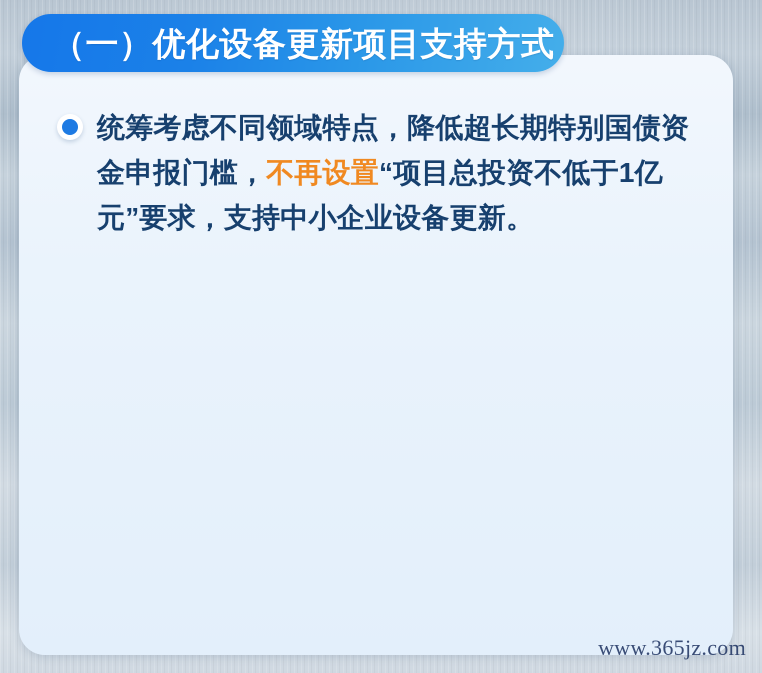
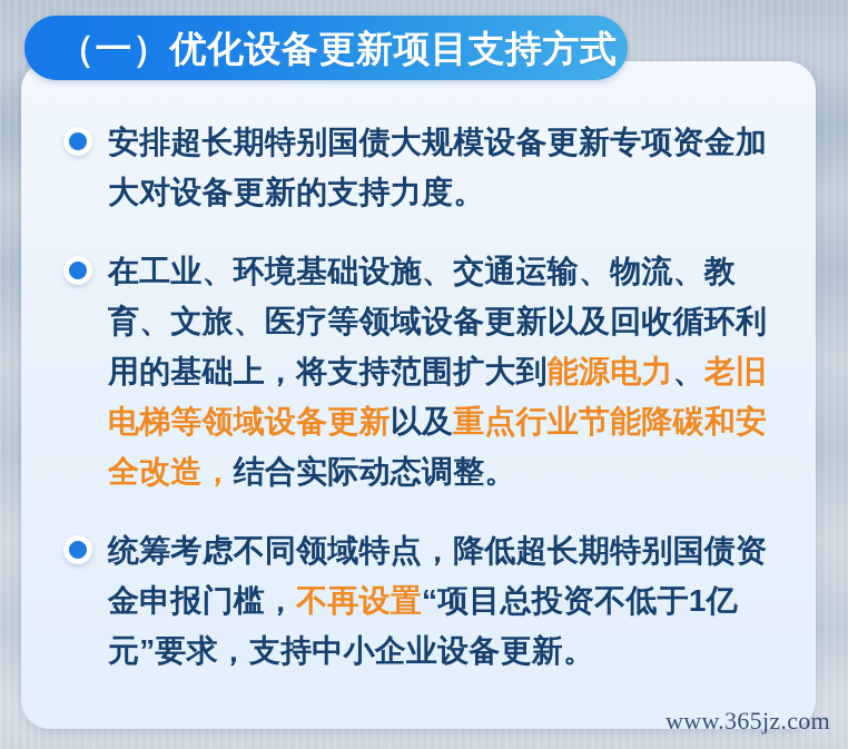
+ 安排超长期特别国债大规模设备更新专项资金加大对设备更新的支持力度。
+ 在工业、环境基础设施、交通运输、物流、教育、文旅、医疗等领域设备更新以及回收循环利用的基础上，将支持范围扩大到能源电力、老旧电梯等领域设备更新以及重点行业节能降碳和安全改造，结合实际动态调整。
  统筹考虑不同领域特点，降低超长期特别国债资金申报门槛，不再设置“项目总投资不低于1亿元”要求，支持中小企业设备更新。
  （一）优化设备更新项目支持方式
  www.365jz.com
